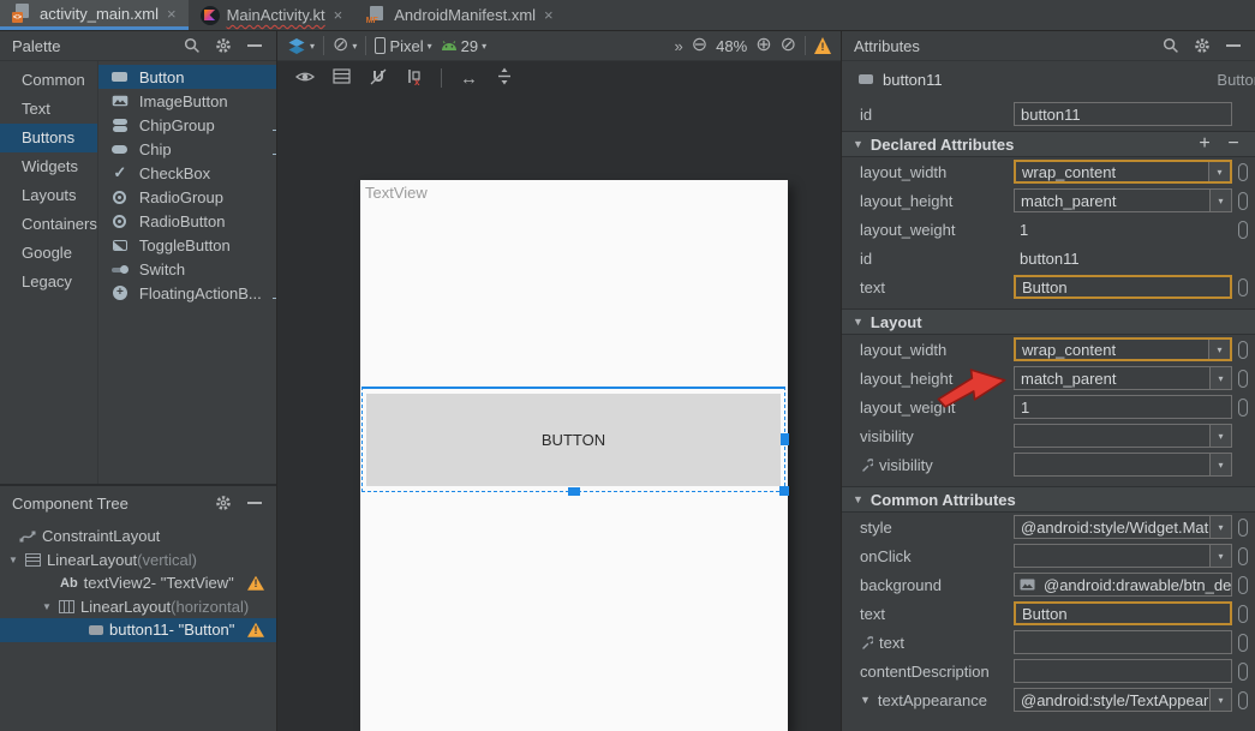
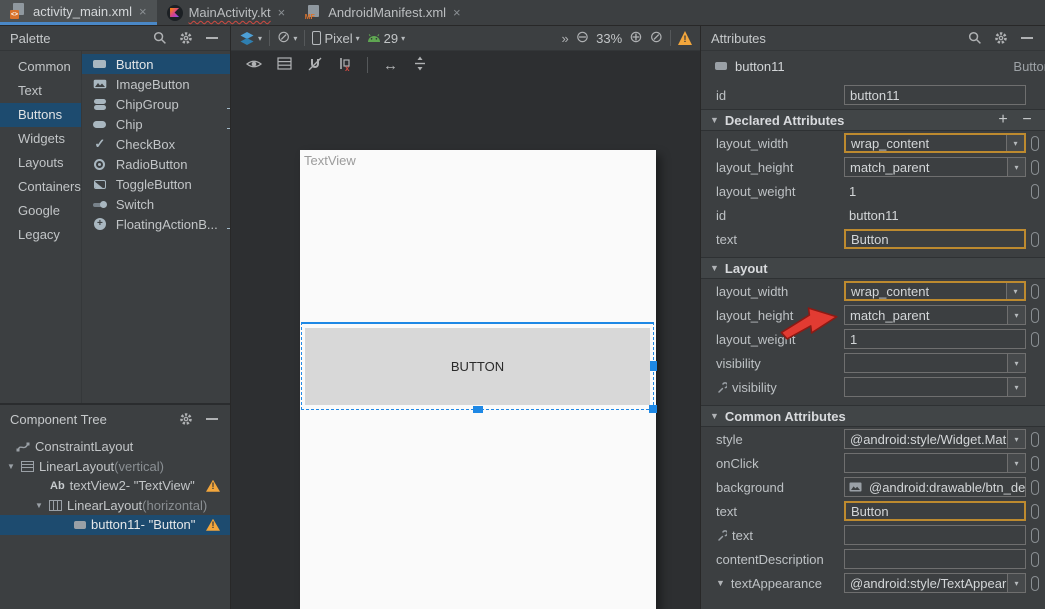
  activity_main.xml
  ×
  MainActivity.kt
  ×
  AndroidManifest.xml
  ×
  Palette
  Common
  Text
  Buttons
  Widgets
  Layouts
  Containers
  Google
  Legacy
  Button
  ImageButton
  ChipGroup
  Chip
  ✓
  CheckBox
- RadioGroup
  RadioButton
  ToggleButton
  Switch
  +
  FloatingActionB...
  Component Tree
  ConstraintLayout
  ▼
  LinearLayout(vertical)
  Ab
  textView2- "TextView"
  !
  ▼
  LinearLayout(horizontal)
  button11- "Button"
  !
  ▾
  ⊘
  ▾
  Pixel
  ▾
  29
  ▾
  »
  ⊖
- 48%
+ 33%
  ⊕
  ⊘
  !
  x
  ↔
  TextView
  BUTTON
  Attributes
  button11
  Butto
  id
  button11
  ▼
  Declared Attributes
  +
  −
  layout_width
  wrap_content
  ▾
  layout_height
  match_parent
  ▾
  layout_weight
  1
  id
  button11
  text
  Button
  ▼
  Layout
  layout_width
  wrap_content
  ▾
  layout_height
  match_parent
  ▾
  layout_weigt
  1
  visibility
  ▾
  visibility
  ▾
  ▼
  Common Attributes
  style
  @android:style/Widget.Mat
  ▾
  onClick
  ▾
  background
  @android:drawable/btn_de
  text
  Button
  text
  contentDescription
  ▼
  textAppearance
  @android:style/TextAppear
  ▾
